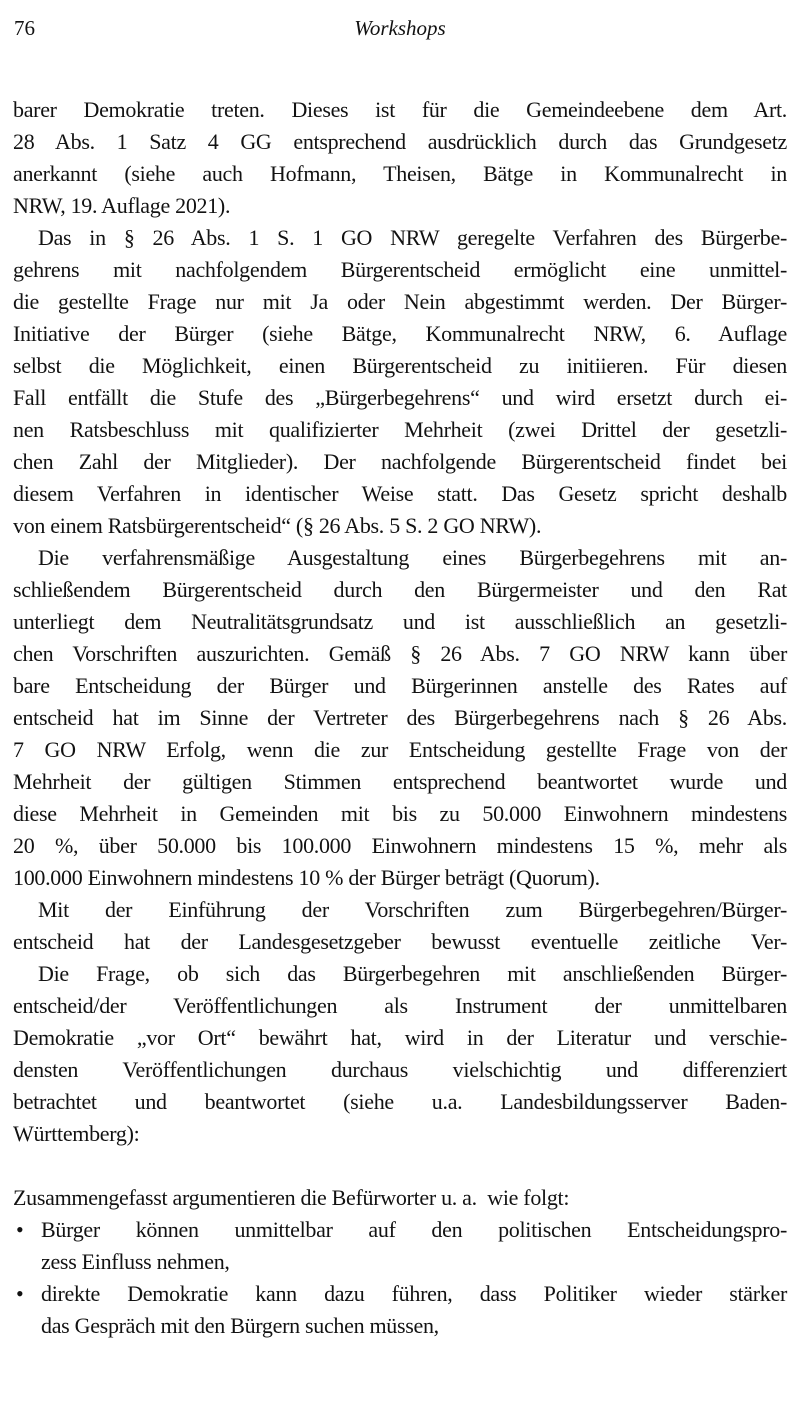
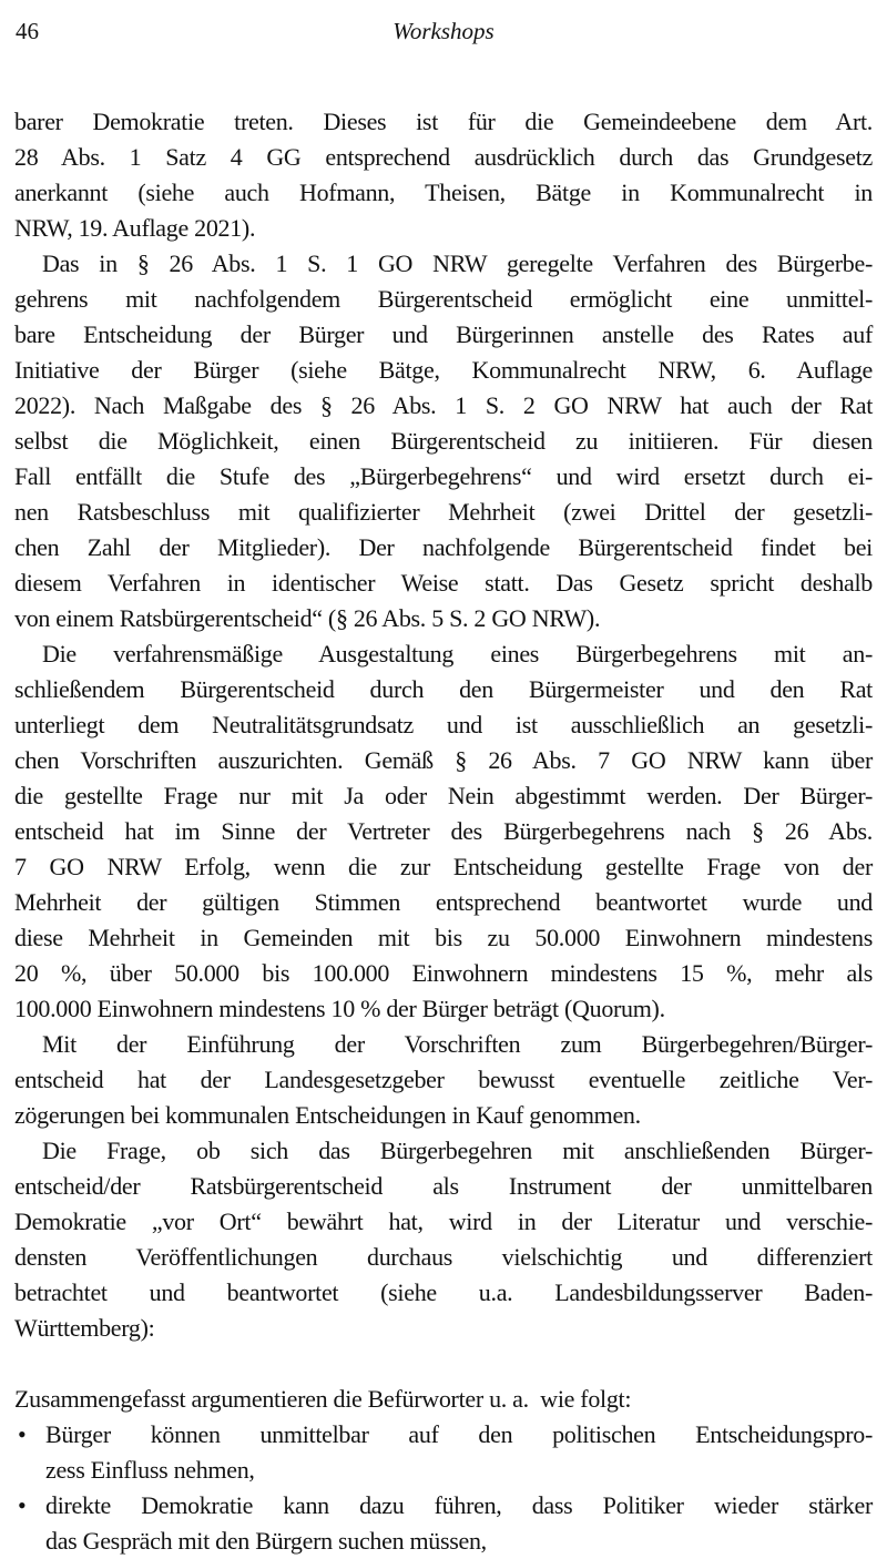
- 76
+ 46
  Workshops
  barer Demokratie treten. Dieses ist für die Gemeindeebene dem Art.
  28 Abs. 1 Satz 4 GG entsprechend ausdrücklich durch das Grundgesetz
  anerkannt (siehe auch Hofmann, Theisen, Bätge in Kommunalrecht in
  NRW, 19. Auflage 2021).
  Das in § 26 Abs. 1 S. 1 GO NRW geregelte Verfahren des Bürgerbe-
  gehrens mit nachfolgendem Bürgerentscheid ermöglicht eine unmittel-
- die gestellte Frage nur mit Ja oder Nein abgestimmt werden. Der Bürger-
+ bare Entscheidung der Bürger und Bürgerinnen anstelle des Rates auf
  Initiative der Bürger (siehe Bätge, Kommunalrecht NRW, 6. Auflage
+ 2022). Nach Maßgabe des § 26 Abs. 1 S. 2 GO NRW hat auch der Rat
  selbst die Möglichkeit, einen Bürgerentscheid zu initiieren. Für diesen
  Fall entfällt die Stufe des „Bürgerbegehrens“ und wird ersetzt durch ei-
  nen Ratsbeschluss mit qualifizierter Mehrheit (zwei Drittel der gesetzli-
  chen Zahl der Mitglieder). Der nachfolgende Bürgerentscheid findet bei
  diesem Verfahren in identischer Weise statt. Das Gesetz spricht deshalb
  von einem Ratsbürgerentscheid“ (§ 26 Abs. 5 S. 2 GO NRW).
  Die verfahrensmäßige Ausgestaltung eines Bürgerbegehrens mit an-
  schließendem Bürgerentscheid durch den Bürgermeister und den Rat
  unterliegt dem Neutralitätsgrundsatz und ist ausschließlich an gesetzli-
  chen Vorschriften auszurichten. Gemäß § 26 Abs. 7 GO NRW kann über
- bare Entscheidung der Bürger und Bürgerinnen anstelle des Rates auf
+ die gestellte Frage nur mit Ja oder Nein abgestimmt werden. Der Bürger-
  entscheid hat im Sinne der Vertreter des Bürgerbegehrens nach § 26 Abs.
  7 GO NRW Erfolg, wenn die zur Entscheidung gestellte Frage von der
  Mehrheit der gültigen Stimmen entsprechend beantwortet wurde und
  diese Mehrheit in Gemeinden mit bis zu 50.000 Einwohnern mindestens
  20 %, über 50.000 bis 100.000 Einwohnern mindestens 15 %, mehr als
  100.000 Einwohnern mindestens 10 % der Bürger beträgt (Quorum).
  Mit der Einführung der Vorschriften zum Bürgerbegehren/Bürger-
  entscheid hat der Landesgesetzgeber bewusst eventuelle zeitliche Ver-
+ zögerungen bei kommunalen Entscheidungen in Kauf genommen.
  Die Frage, ob sich das Bürgerbegehren mit anschließenden Bürger-
- entscheid/der Veröffentlichungen als Instrument der unmittelbaren
+ entscheid/der Ratsbürgerentscheid als Instrument der unmittelbaren
  Demokratie „vor Ort“ bewährt hat, wird in der Literatur und verschie-
  densten Veröffentlichungen durchaus vielschichtig und differenziert
  betrachtet und beantwortet (siehe u.a. Landesbildungsserver Baden-
  Württemberg):
  Zusammengefasst argumentieren die Befürworter u. a. wie folgt:
  •
  Bürger können unmittelbar auf den politischen Entscheidungspro-
  zess Einfluss nehmen,
  •
  direkte Demokratie kann dazu führen, dass Politiker wieder stärker
  das Gespräch mit den Bürgern suchen müssen,
